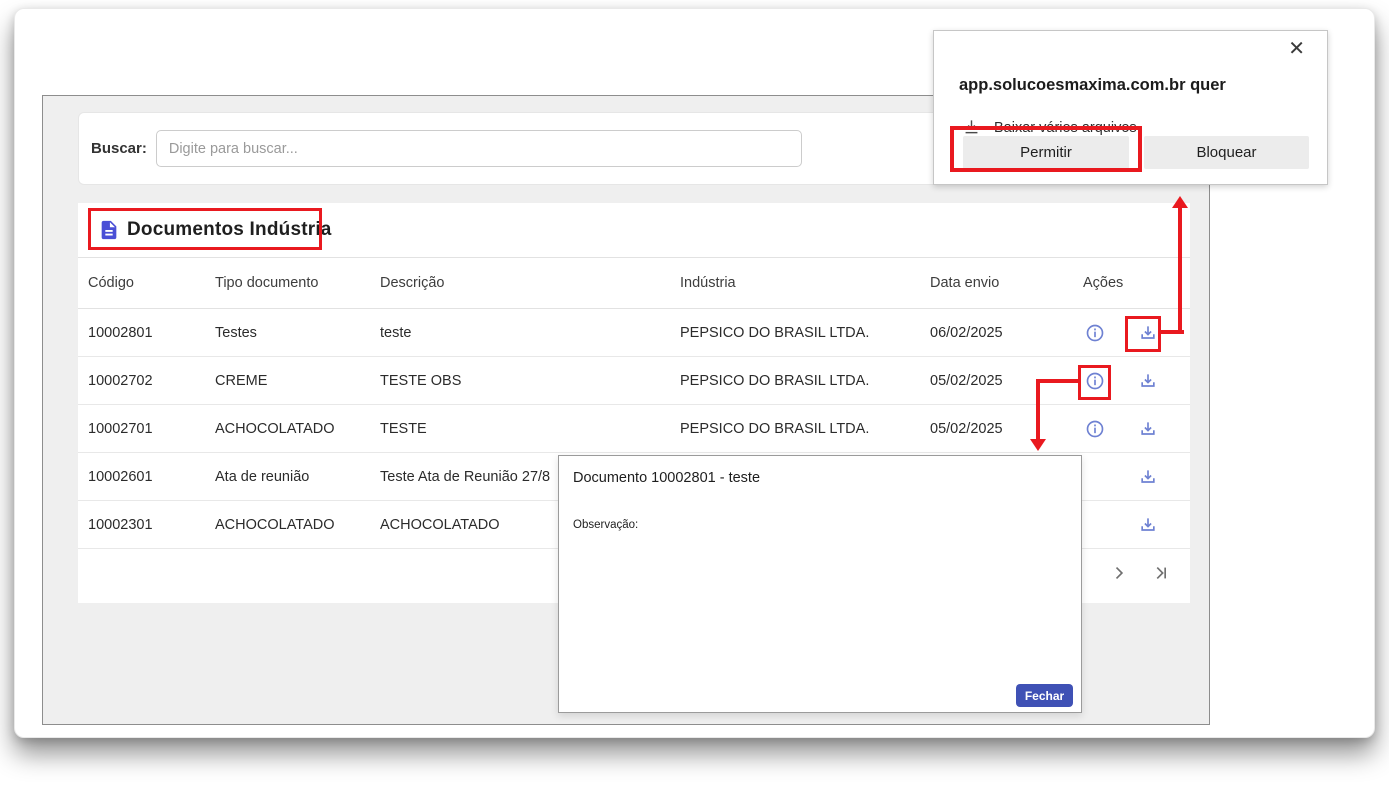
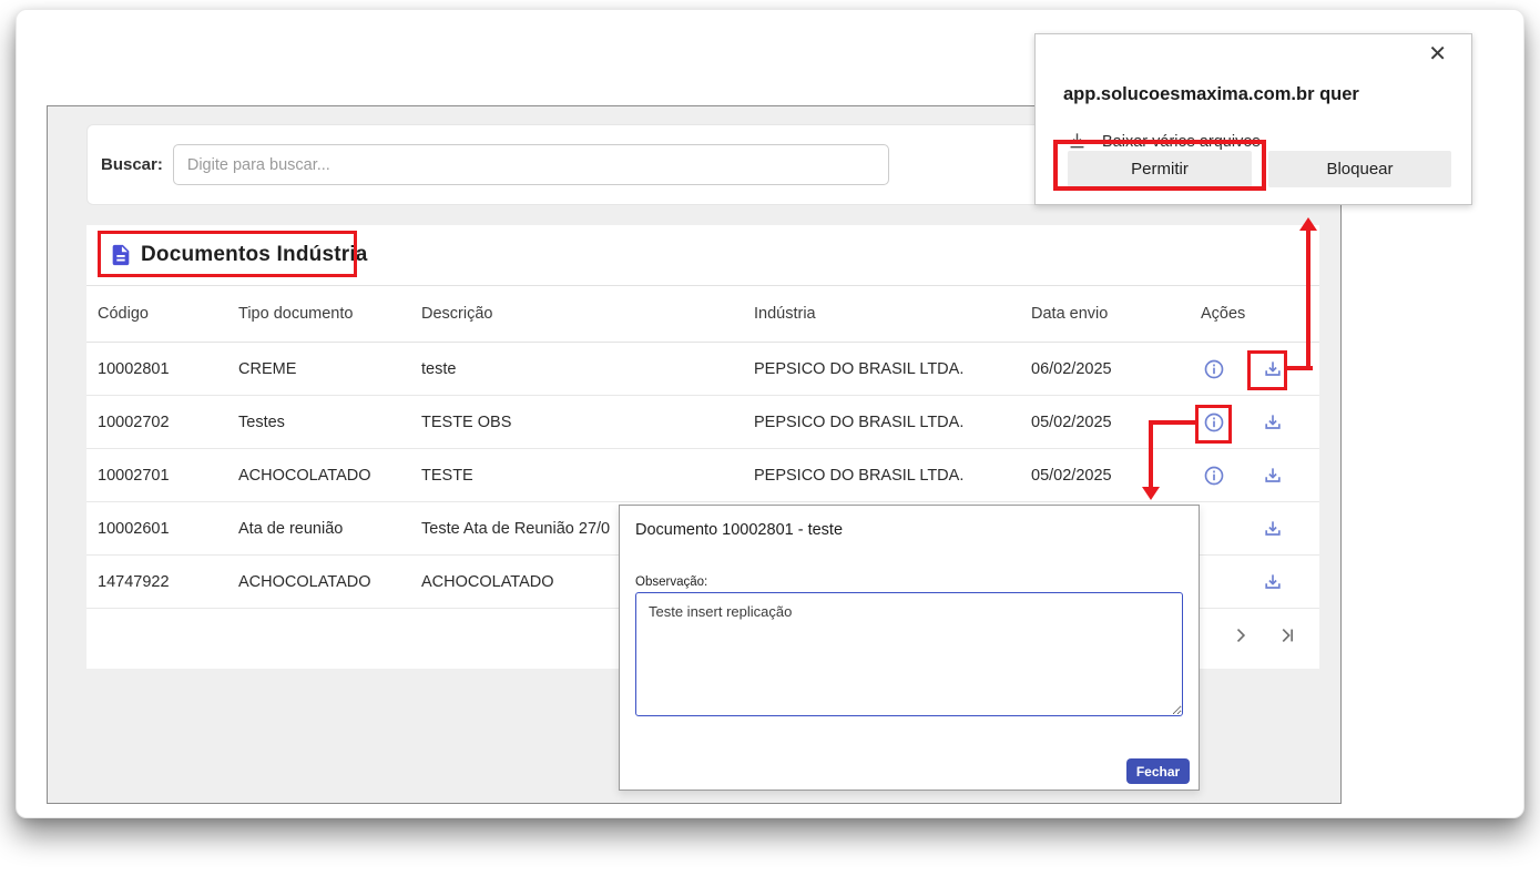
  Buscar:
  Digite para buscar...
  Documentos Indústria
  Código
  Tipo documento
  Descrição
  Indústria
  Data envio
  Ações
  10002801
- Testes
+ CREME
  teste
  PEPSICO DO BRASIL LTDA.
  06/02/2025
  10002702
- CREME
+ Testes
  TESTE OBS
  PEPSICO DO BRASIL LTDA.
  05/02/2025
  10002701
  ACHOCOLATADO
  TESTE
  PEPSICO DO BRASIL LTDA.
  05/02/2025
  10002601
  Ata de reunião
- Teste Ata de Reunião 27/8
+ Teste Ata de Reunião 27/0
- 10002301
+ 14747922
  ACHOCOLATADO
  ACHOCOLATADO
  Documento 10002801 - teste
  Observação:
+ Teste insert replicação
  Fechar
  app.solucoesmaxima.com.br quer
  ✕
  Baixar vários arquivos
  Permitir
  Bloquear
